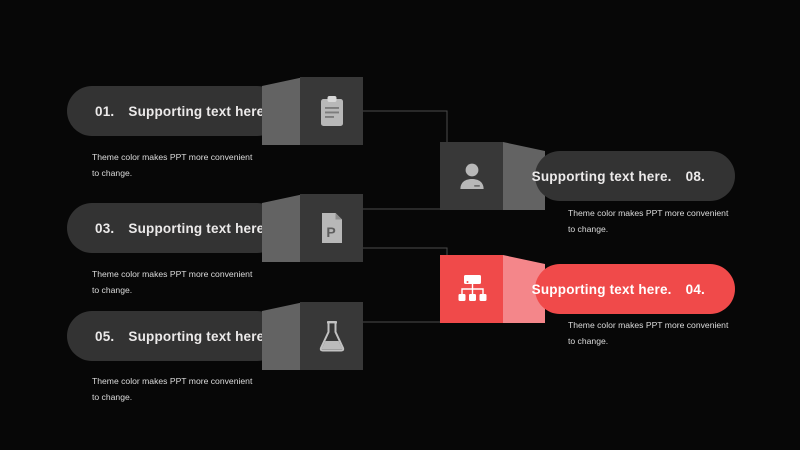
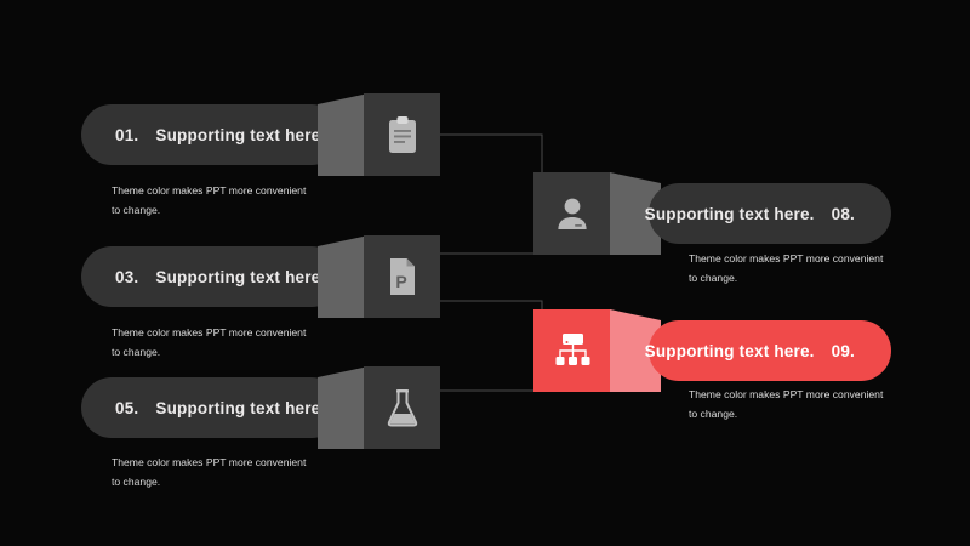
  01.
  Supporting text here
  Theme color makes PPT more convenient
  to change.
  Supporting text here.
  08.
  Theme color makes PPT more convenient
  to change.
  03.
  Supporting text here
  P
  Theme color makes PPT more convenient
  to change.
  Supporting text here.
- 04.
+ 09.
  Theme color makes PPT more convenient
  to change.
  05.
  Supporting text here
  Theme color makes PPT more convenient
  to change.
